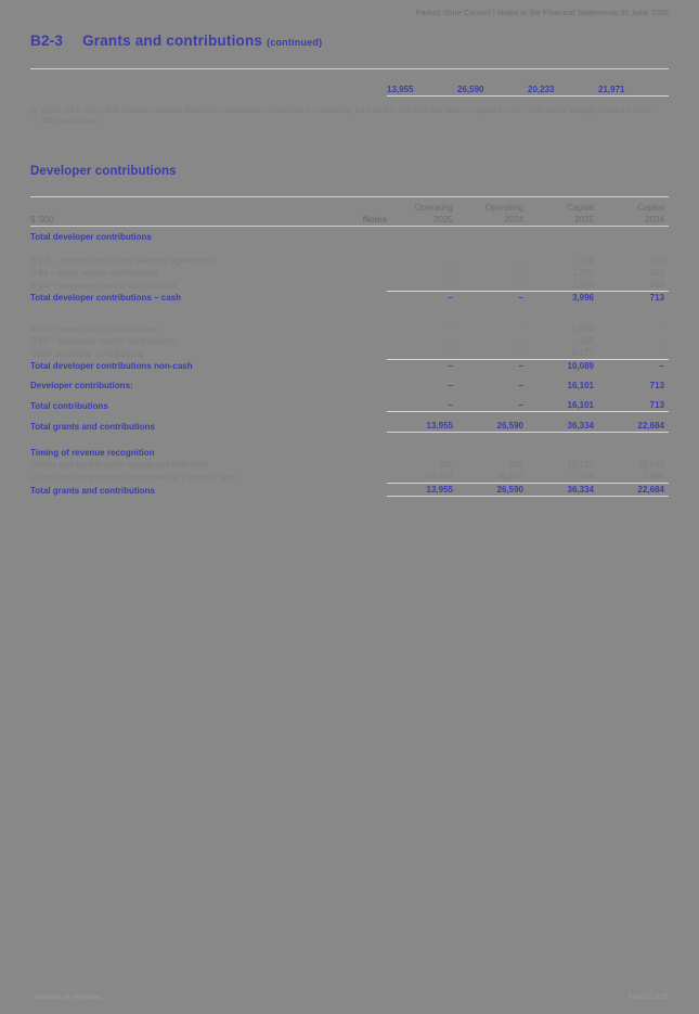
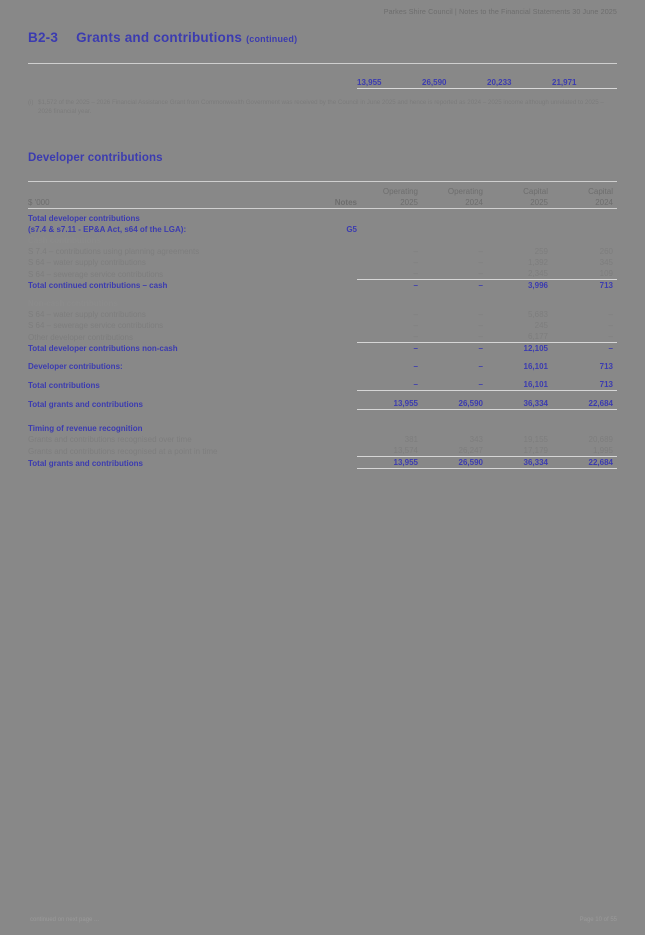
  B2-3 Grants and contributions (continued)
  		13,955	26,590	20,233	21,971
  Developer contributions
  Total developer contributions
+ (s7.4 & s7.11 - EP&A Act, s64 of the LGA):	G5
- Total developer contributions – cash		–	–	3,996	713
+ Total continued contributions – cash		–	–	3,996	713
- Total developer contributions non-cash		–	–	10,089	–
+ Total developer contributions non-cash		–	–	12,105	–
  Developer contributions:		–	–	16,101	713
  Total contributions		–	–	16,101	713
  Total grants and contributions		13,955	26,590	36,334	22,684
  Timing of revenue recognition
  Total grants and contributions		13,955	26,590	36,334	22,684
